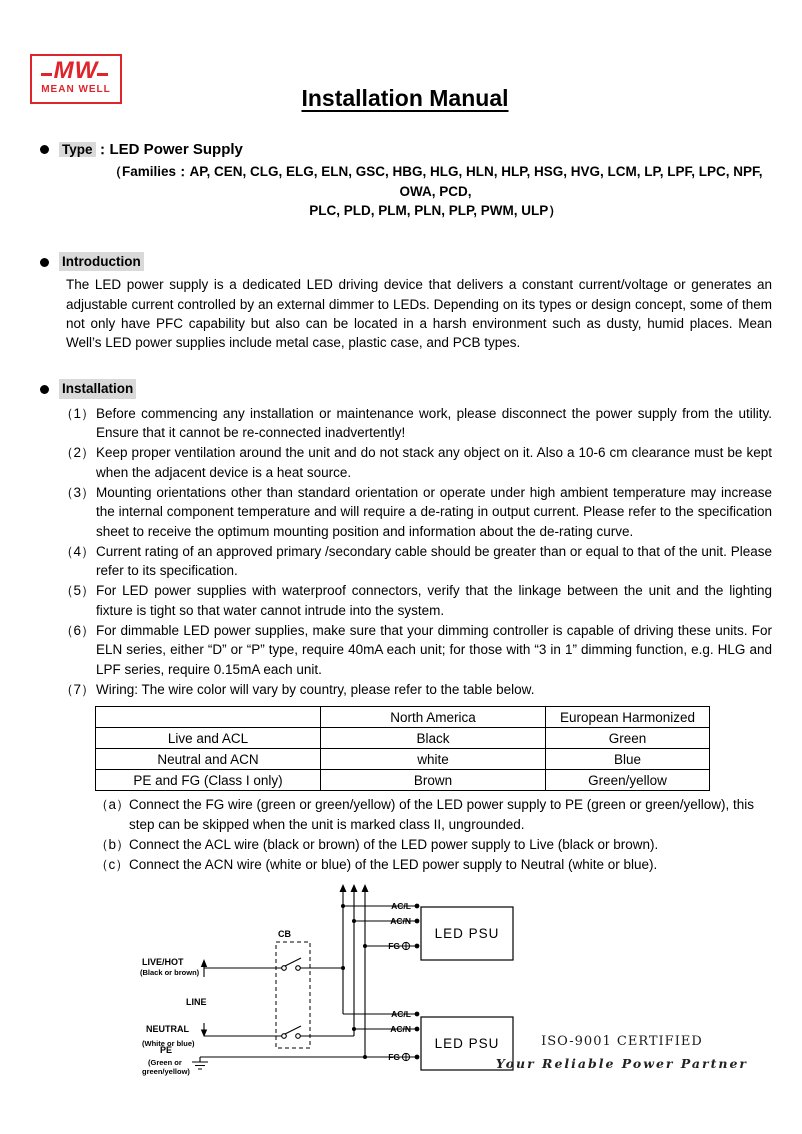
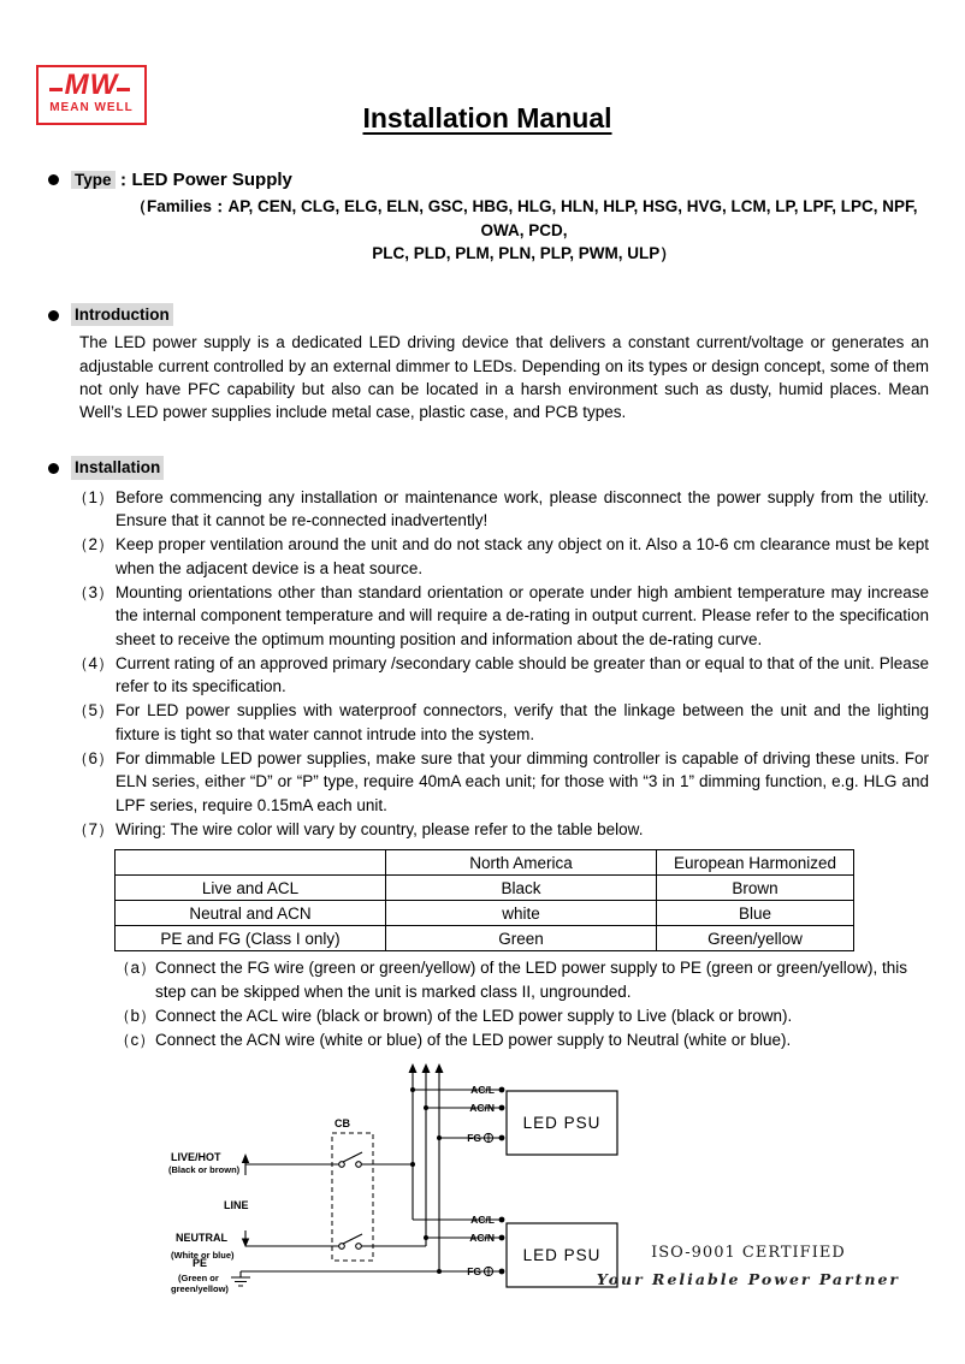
  MW
  MEAN WELL
  Installation Manual
  Type ：LED Power Supply
  （Families：AP, CEN, CLG, ELG, ELN, GSC, HBG, HLG, HLN, HLP, HSG, HVG, LCM, LP, LPF, LPC, NPF, OWA, PCD,
  PLC, PLD, PLM, PLN, PLP, PWM, ULP）
  Introduction
  The LED power supply is a dedicated LED driving device that delivers a constant current/voltage or generates an adjustable current controlled by an external dimmer to LEDs. Depending on its types or design concept, some of them not only have PFC capability but also can be located in a harsh environment such as dusty, humid places. Mean Well’s LED power supplies include metal case, plastic case, and PCB types.
  Installation
  （1）
  Before commencing any installation or maintenance work, please disconnect the power supply from the utility. Ensure that it cannot be re-connected inadvertently!
  （2）
  Keep proper ventilation around the unit and do not stack any object on it. Also a 10-6 cm clearance must be kept when the adjacent device is a heat source.
  （3）
  Mounting orientations other than standard orientation or operate under high ambient temperature may increase the internal component temperature and will require a de-rating in output current. Please refer to the specification sheet to receive the optimum mounting position and information about the de-rating curve.
  （4）
  Current rating of an approved primary /secondary cable should be greater than or equal to that of the unit. Please refer to its specification.
  （5）
  For LED power supplies with waterproof connectors, verify that the linkage between the unit and the lighting fixture is tight so that water cannot intrude into the system.
  （6）
  For dimmable LED power supplies, make sure that your dimming controller is capable of driving these units. For ELN series, either “D” or “P” type, require 40mA each unit; for those with “3 in 1” dimming function, e.g. HLG and LPF series, require 0.15mA each unit.
  （7）
  Wiring: The wire color will vary by country, please refer to the table below.
  	North America	European Harmonized
- Live and ACL	Black	Green
+ Live and ACL	Black	Brown
  Neutral and ACN	white	Blue
- PE and FG (Class I only)	Brown	Green/yellow
+ PE and FG (Class I only)	Green	Green/yellow
  （a）
  Connect the FG wire (green or green/yellow) of the LED power supply to PE (green or green/yellow), this step can be skipped when the unit is marked class II, ungrounded.
  （b）
  Connect the ACL wire (black or brown) of the LED power supply to Live (black or brown).
  （c）
  Connect the ACN wire (white or blue) of the LED power supply to Neutral (white or blue).
  CB
  LIVE/HOT
  (Black or brown)
  LINE
  NEUTRAL
  (White or blue)
  PE
  (Green or
  green/yellow)
  AC/L
  AC/N
  FG
  AC/L
  AC/N
  FG
  LED PSU
  LED PSU
  ISO-9001 CERTIFIED
  Your Reliable Power Partner
